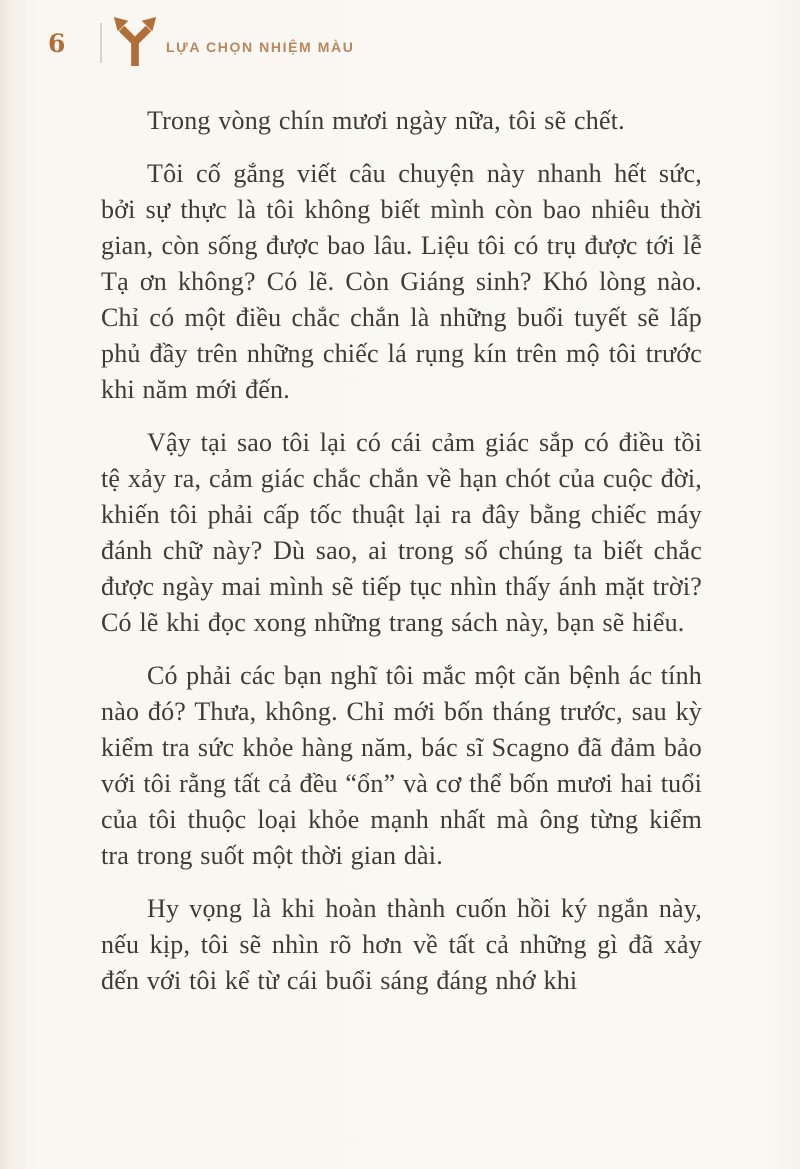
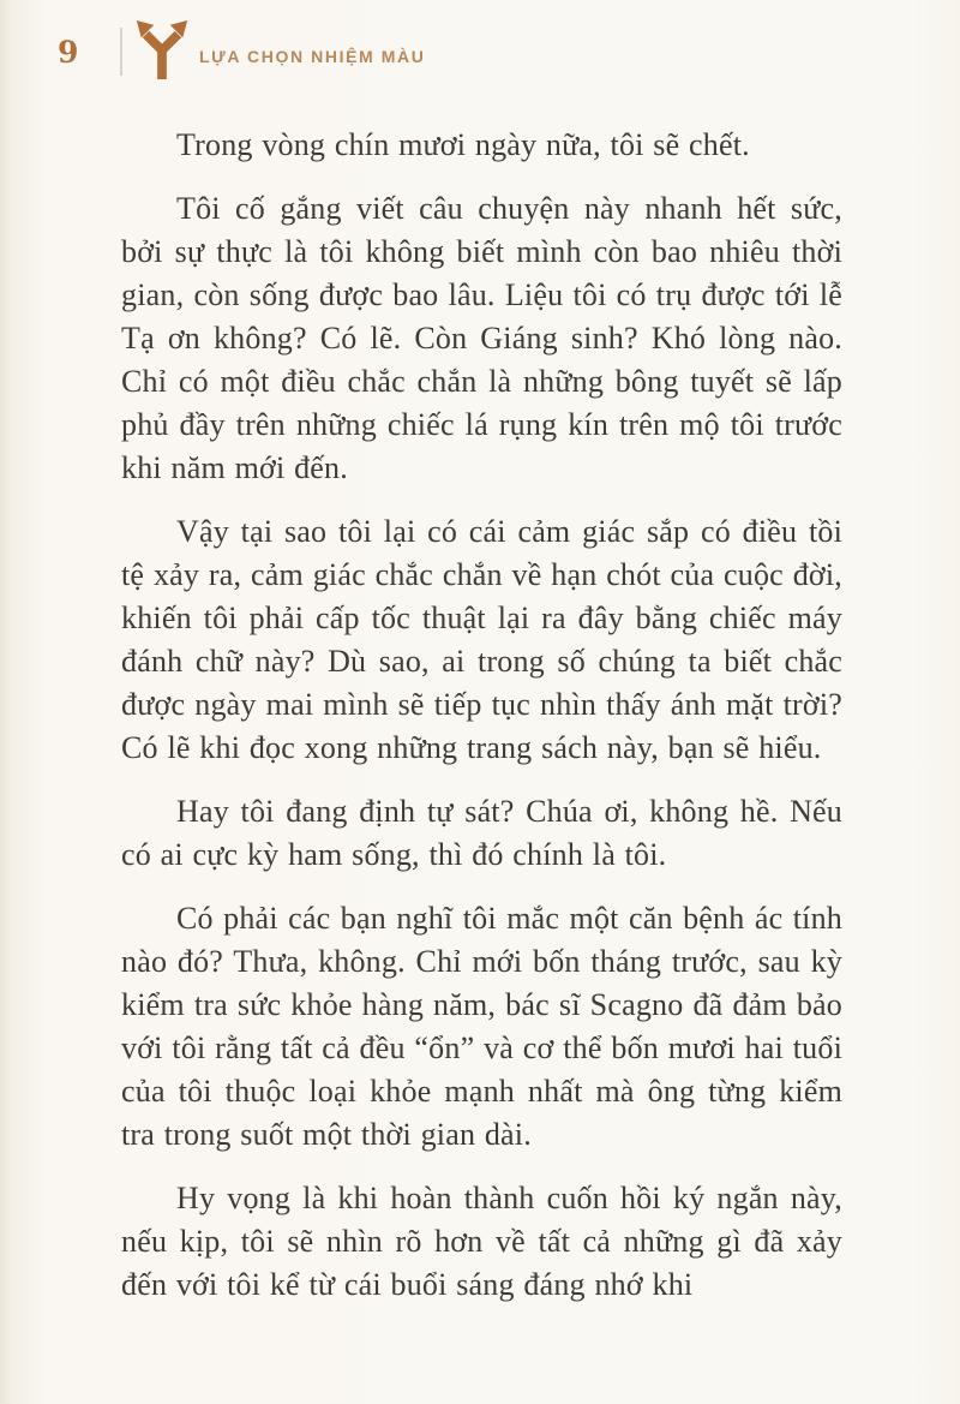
- 6
+ 9
  LỰA CHỌN NHIỆM MÀU
  Trong vòng chín mươi ngày nữa, tôi sẽ chết.
- Tôi cố gắng viết câu chuyện này nhanh hết sức, bởi sự thực là tôi không biết mình còn bao nhiêu thời gian, còn sống được bao lâu. Liệu tôi có trụ được tới lễ Tạ ơn không? Có lẽ. Còn Giáng sinh? Khó lòng nào. Chỉ có một điều chắc chắn là những buổi tuyết sẽ lấp phủ đầy trên những chiếc lá rụng kín trên mộ tôi trước khi năm mới đến.
+ Tôi cố gắng viết câu chuyện này nhanh hết sức, bởi sự thực là tôi không biết mình còn bao nhiêu thời gian, còn sống được bao lâu. Liệu tôi có trụ được tới lễ Tạ ơn không? Có lẽ. Còn Giáng sinh? Khó lòng nào. Chỉ có một điều chắc chắn là những bông tuyết sẽ lấp phủ đầy trên những chiếc lá rụng kín trên mộ tôi trước khi năm mới đến.
  Vậy tại sao tôi lại có cái cảm giác sắp có điều tồi tệ xảy ra, cảm giác chắc chắn về hạn chót của cuộc đời, khiến tôi phải cấp tốc thuật lại ra đây bằng chiếc máy đánh chữ này? Dù sao, ai trong số chúng ta biết chắc được ngày mai mình sẽ tiếp tục nhìn thấy ánh mặt trời? Có lẽ khi đọc xong những trang sách này, bạn sẽ hiểu.
+ Hay tôi đang định tự sát? Chúa ơi, không hề. Nếu có ai cực kỳ ham sống, thì đó chính là tôi.
  Có phải các bạn nghĩ tôi mắc một căn bệnh ác tính nào đó? Thưa, không. Chỉ mới bốn tháng trước, sau kỳ kiểm tra sức khỏe hàng năm, bác sĩ Scagno đã đảm bảo với tôi rằng tất cả đều “ổn” và cơ thể bốn mươi hai tuổi của tôi thuộc loại khỏe mạnh nhất mà ông từng kiểm tra trong suốt một thời gian dài.
  Hy vọng là khi hoàn thành cuốn hồi ký ngắn này, nếu kịp, tôi sẽ nhìn rõ hơn về tất cả những gì đã xảy đến với tôi kể từ cái buổi sáng đáng nhớ khi
